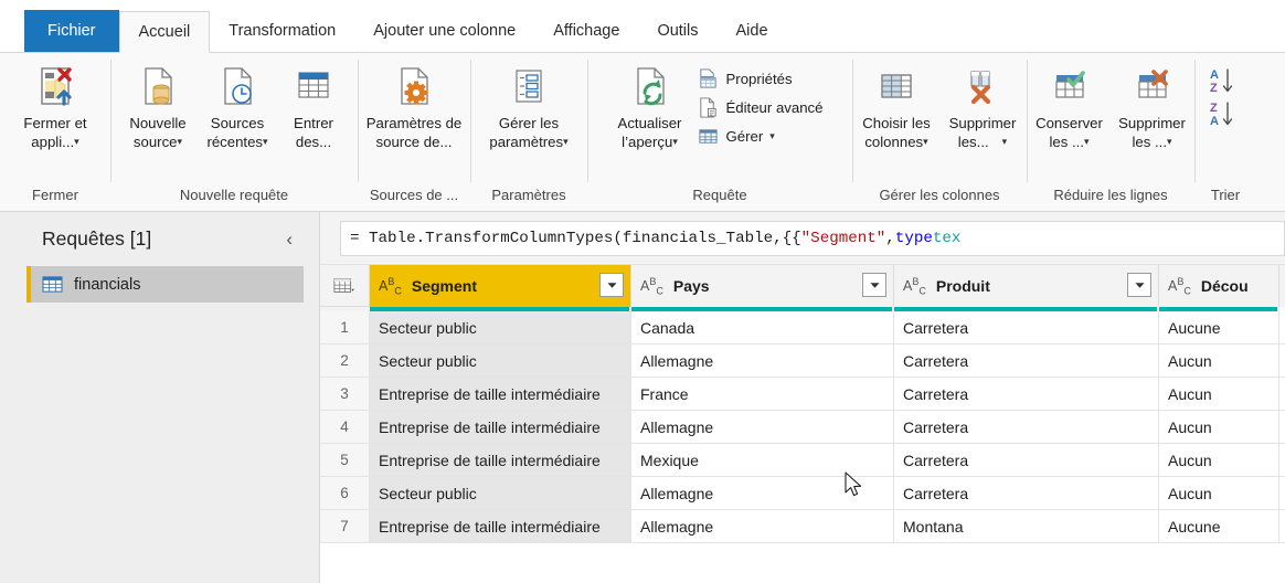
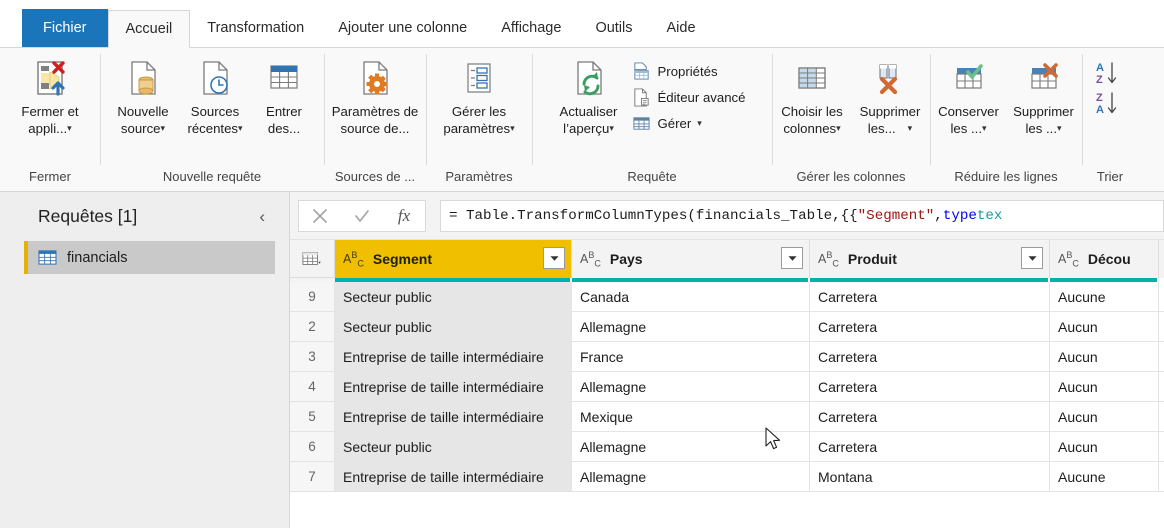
  Fichier
  Accueil
  Transformation
  Ajouter une colonne
  Affichage
  Outils
  Aide
  Fermer et
  appli...▾
  Fermer
  Nouvelle
  source▾
  Sources
  récentes▾
  Entrer
  des...
  Nouvelle requête
  Paramètres de
  source de...
  Sources de ...
  Gérer les
  paramètres▾
  Paramètres
  Actualiser
  l’aperçu▾
  Propriétés
  Éditeur avancé
  Gérer
  ▾
  Requête
  Choisir les
  colonnes▾
  Supprimer
  les... ▾
  Gérer les colonnes
  Conserver
  les ...▾
  Supprimer
  les ...▾
  Réduire les lignes
  A
  Z
  Z
  A
  Trier
  Requêtes [1]
  ‹
  financials
+ fx
  = Table.TransformColumnTypes(financials_Table,{{
  "Segment"
  ,
  type
  tex
  ABC
  Segment
  ABC
  Pays
  ABC
  Produit
  ABC
  Décou
- 1
+ 9
  Secteur public
  Canada
  Carretera
  Aucune
  2
  Secteur public
  Allemagne
  Carretera
  Aucun
  3
  Entreprise de taille intermédiaire
  France
  Carretera
  Aucun
  4
  Entreprise de taille intermédiaire
  Allemagne
  Carretera
  Aucun
  5
  Entreprise de taille intermédiaire
  Mexique
  Carretera
  Aucun
  6
  Secteur public
  Allemagne
  Carretera
  Aucun
  7
  Entreprise de taille intermédiaire
  Allemagne
  Montana
  Aucune
